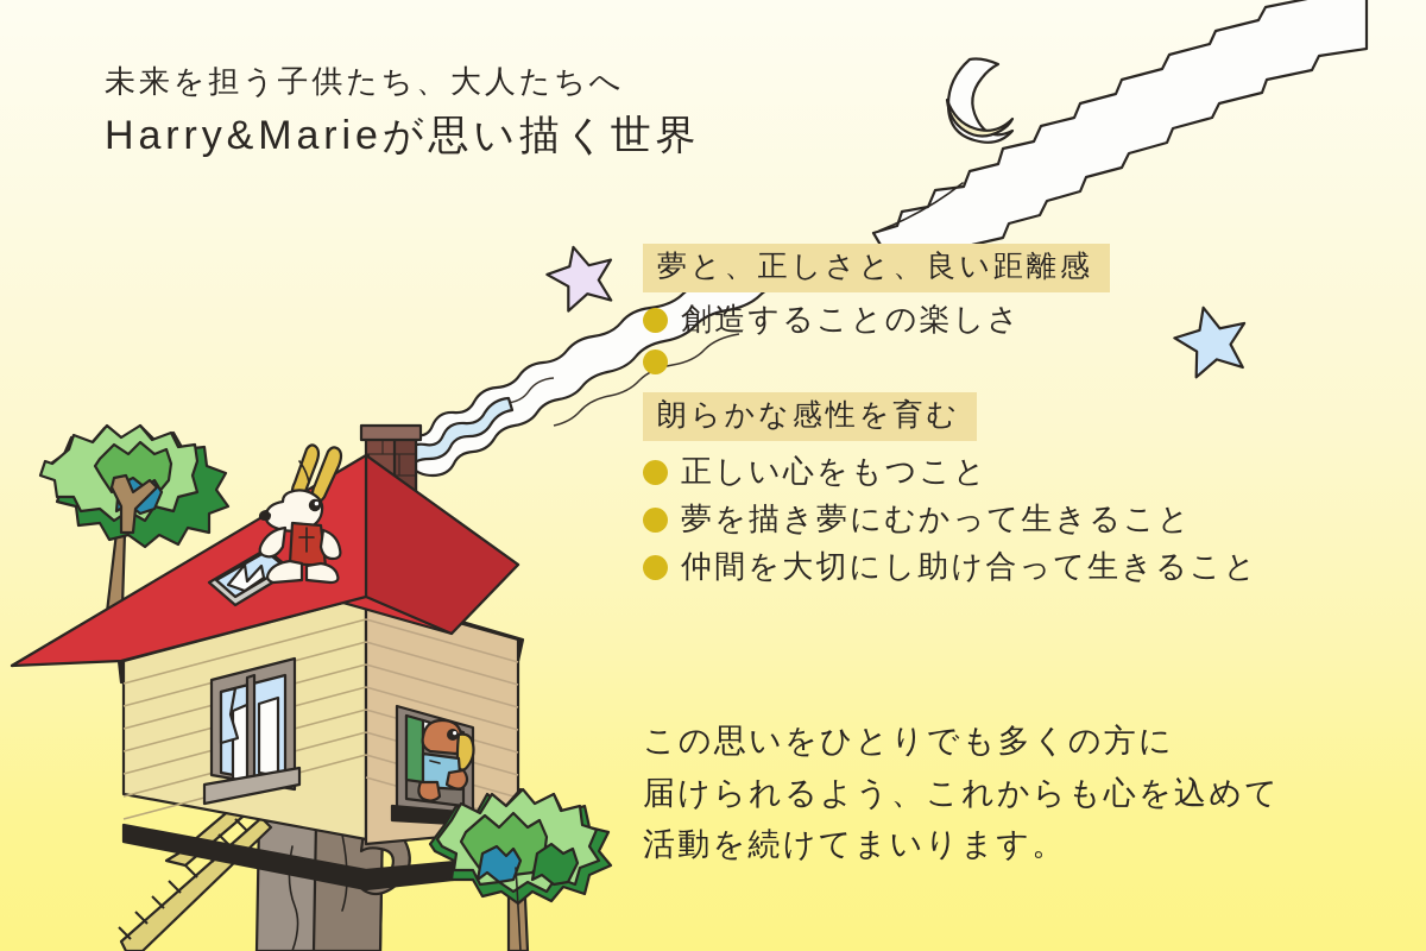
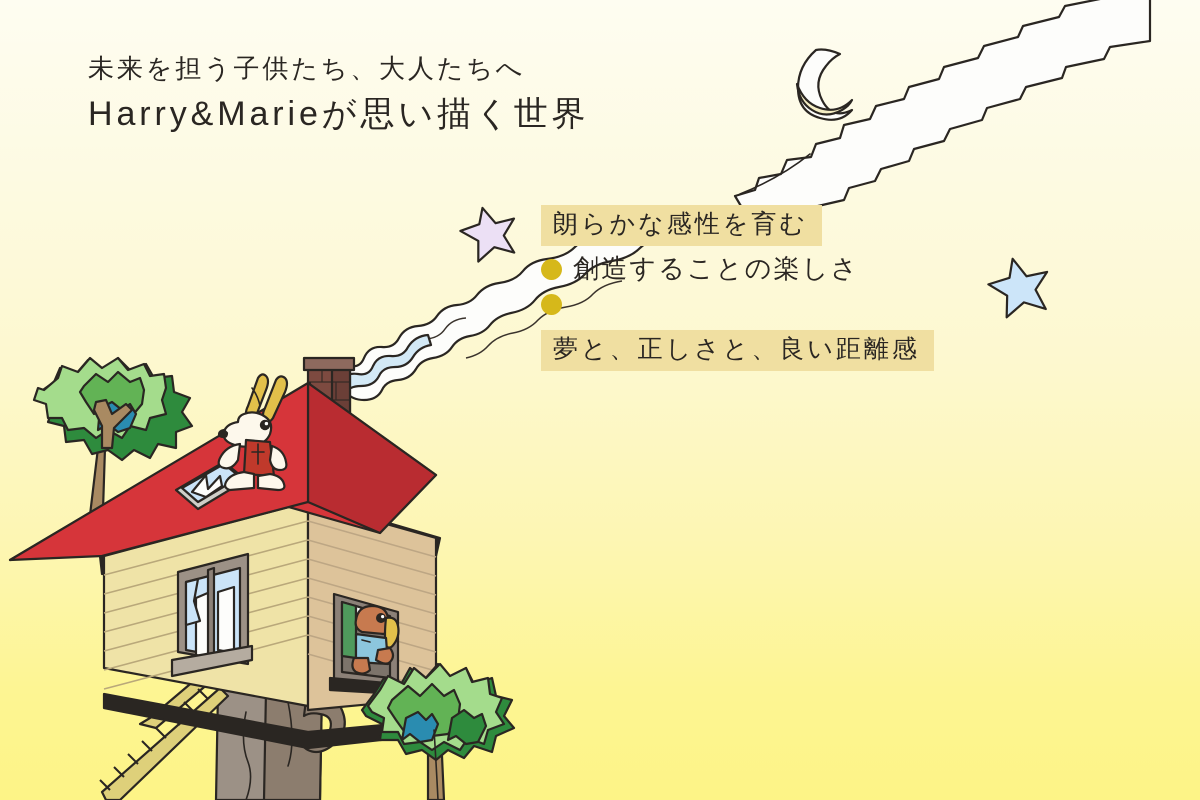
  未来を担う子供たち、大人たちへ
  Harry&Marieが思い描く世界
- 夢と、正しさと、良い距離感
+ 朗らかな感性を育む
  創造することの楽しさ
- 朗らかな感性を育む
+ 夢と、正しさと、良い距離感
- 正しい心をもつこと
- 夢を描き夢にむかって生きること
- 仲間を大切にし助け合って生きること
- この思いをひとりでも多くの方に
- 届けられるよう、これからも心を込めて
- 活動を続けてまいります。
